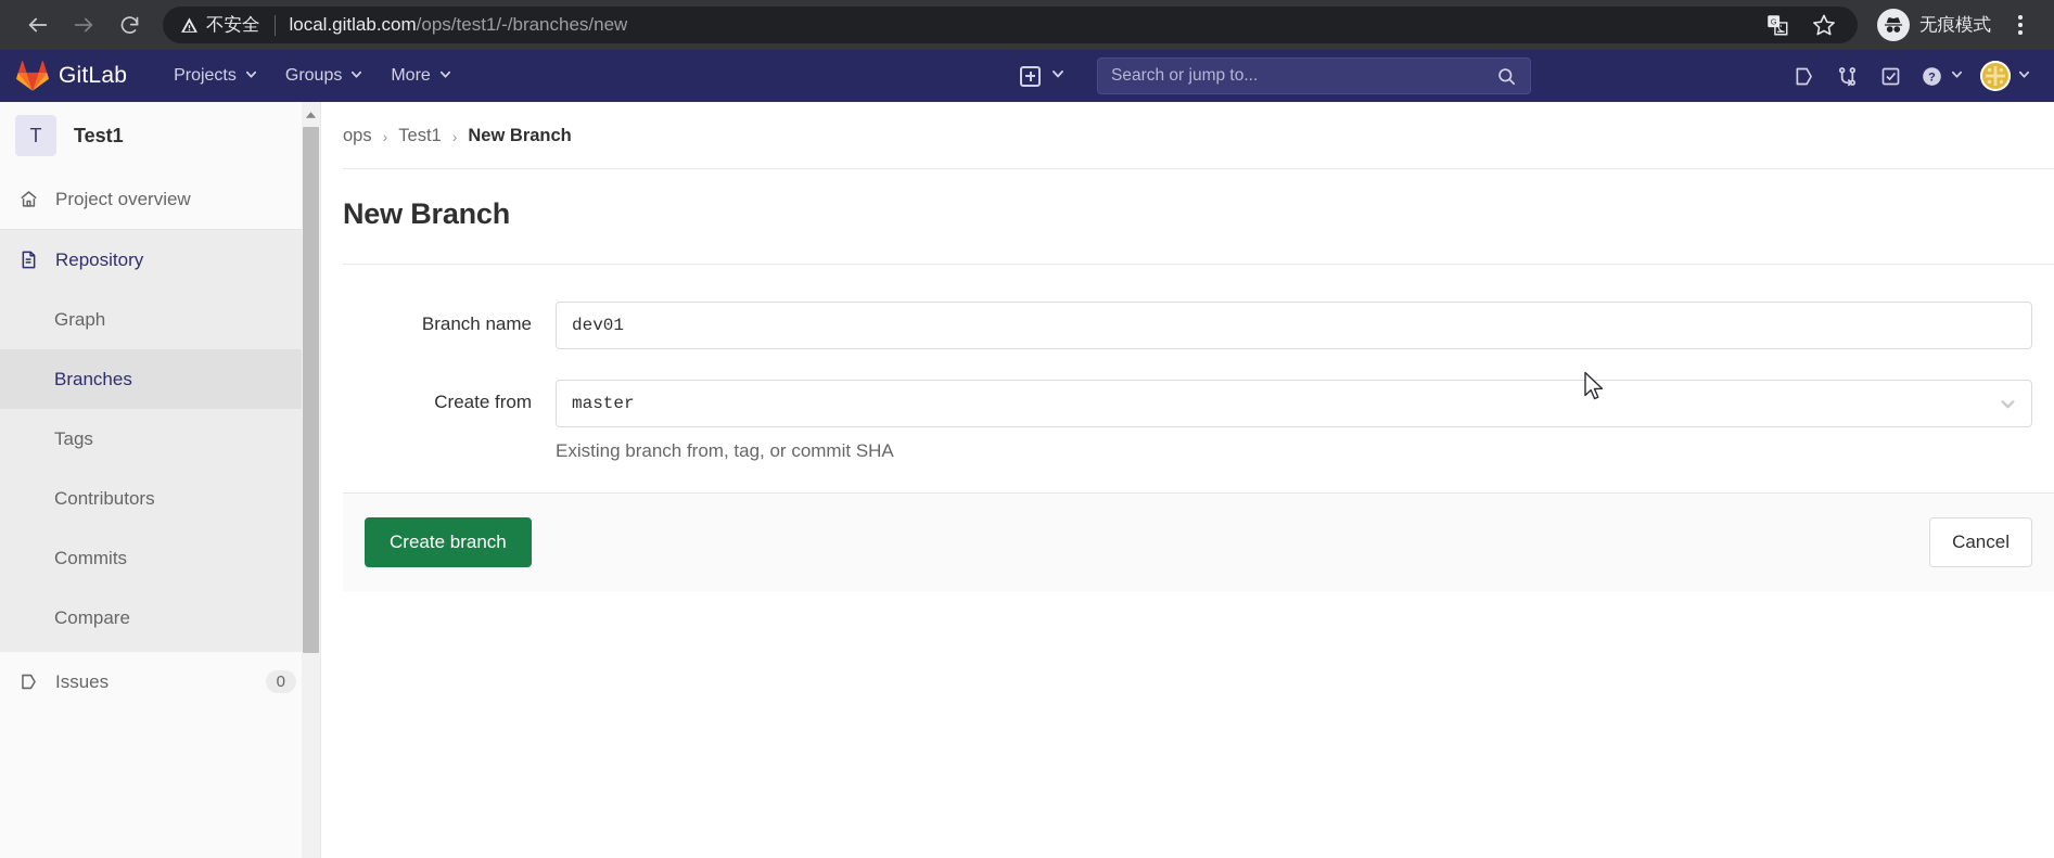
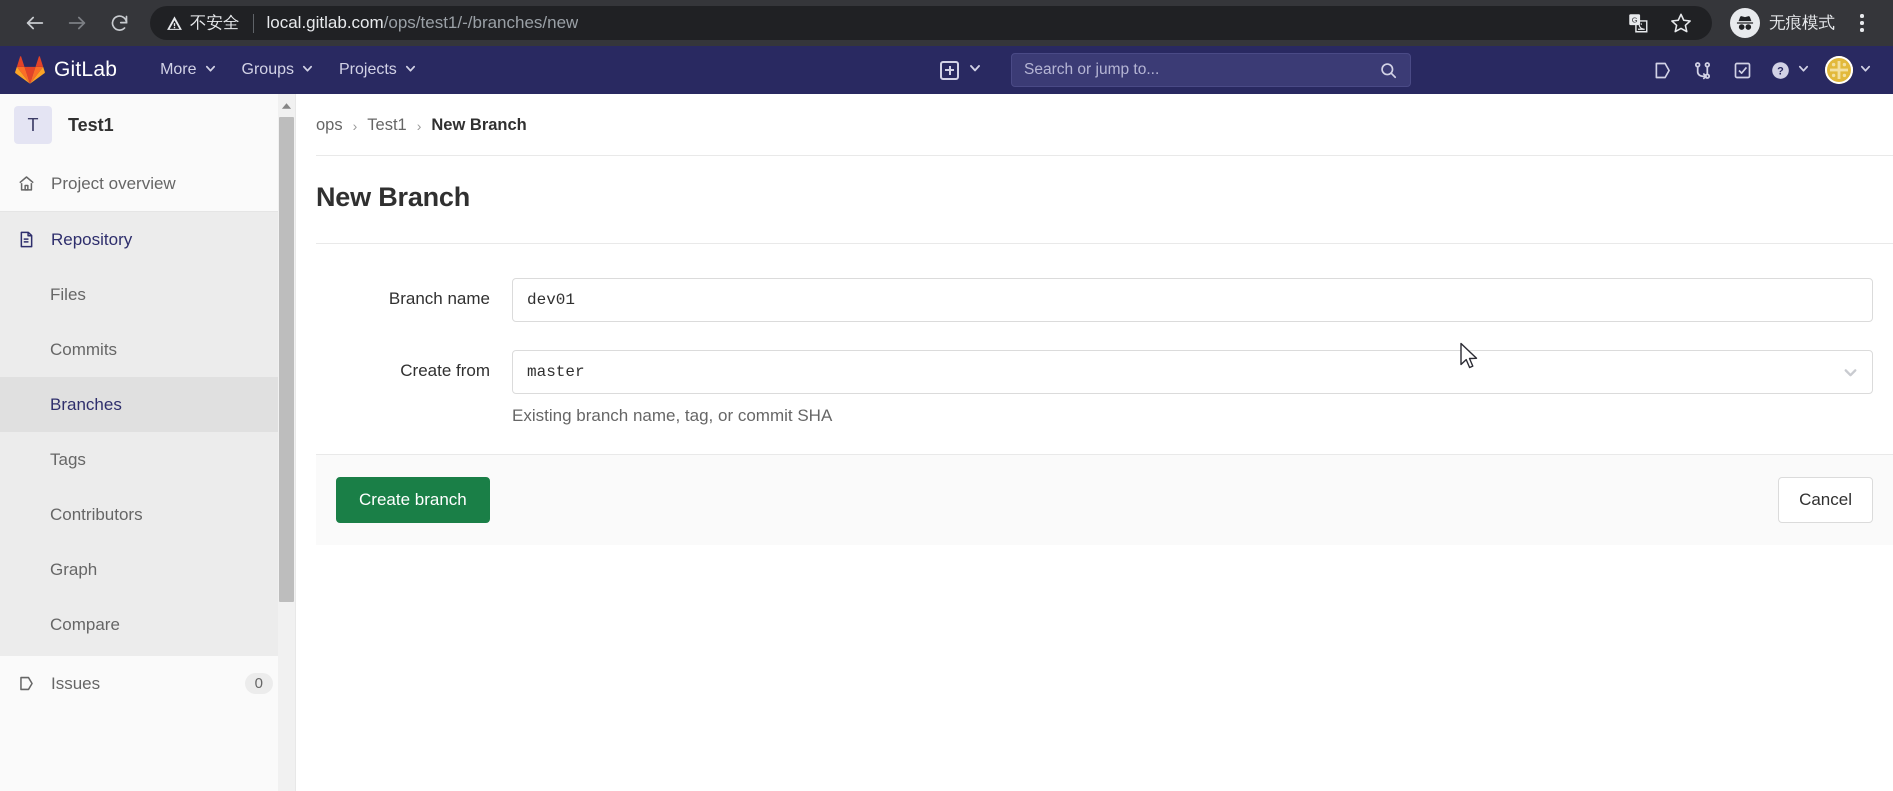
  不安全
  local.gitlab.com/ops/test1/-/branches/new
  G
  无痕模式
  GitLab
- Projects
+ More
  Groups
- More
+ Projects
  Search or jump to...
  ?
  T
  Test1
  Project overview
  Repository
+ Files
- Graph
+ Commits
  Branches
  Tags
  Contributors
- Commits
+ Graph
  Compare
  Issues
  0
  ops
  ›
  Test1
  ›
  New Branch
  New Branch
  Branch name
  dev01
  Create from
  master
- Existing branch from, tag, or commit SHA
+ Existing branch name, tag, or commit SHA
  Create branch
  Cancel
